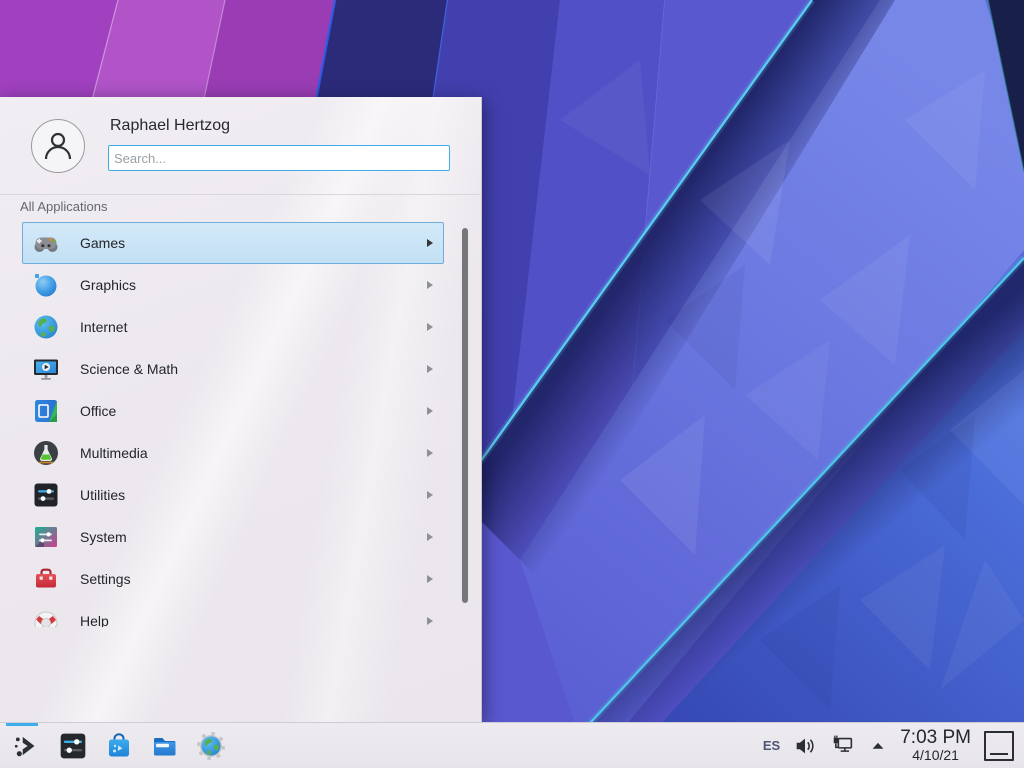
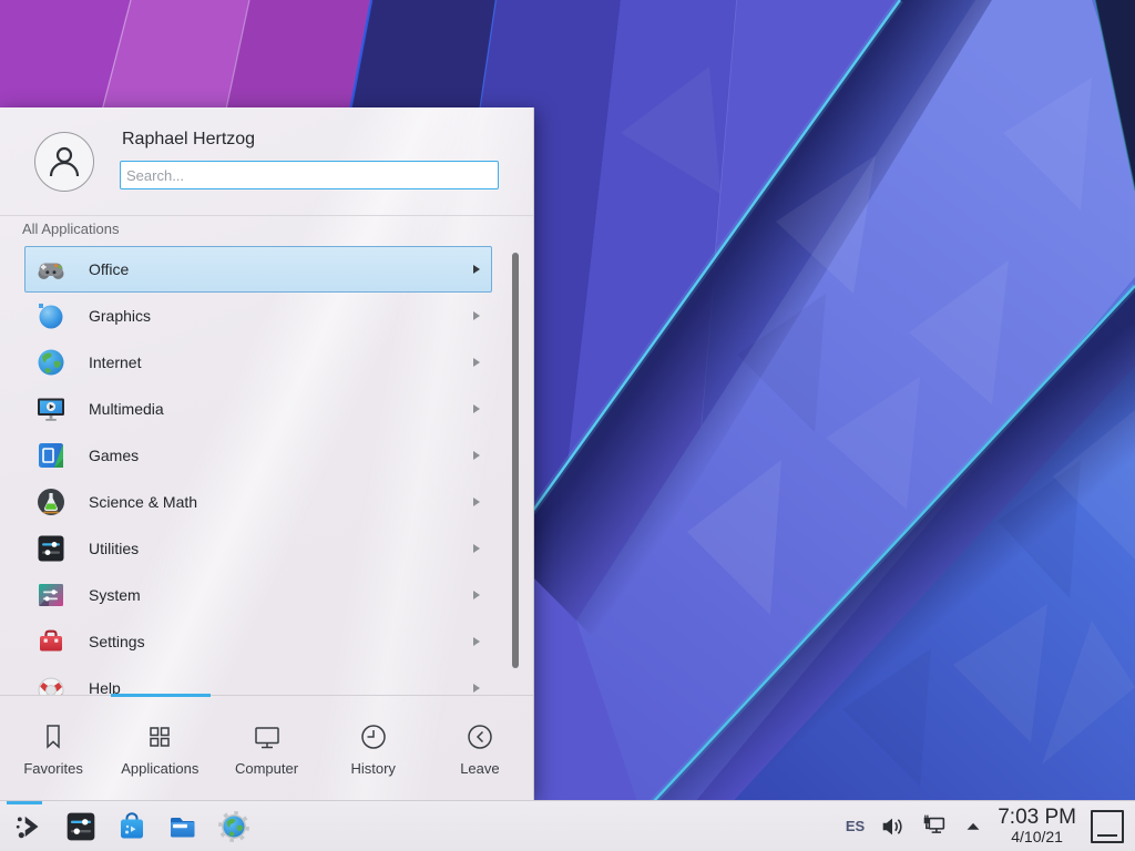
  Raphael Hertzog
  Search...
  All Applications
- Games
+ Office
  Graphics
  Internet
- Science & Math
+ Multimedia
- Office
+ Games
- Multimedia
+ Science & Math
  Utilities
  System
  Settings
  Help
+ Favorites
+ Applications
+ Computer
+ History
+ Leave
  ES
  7:03 PM
  4/10/21
